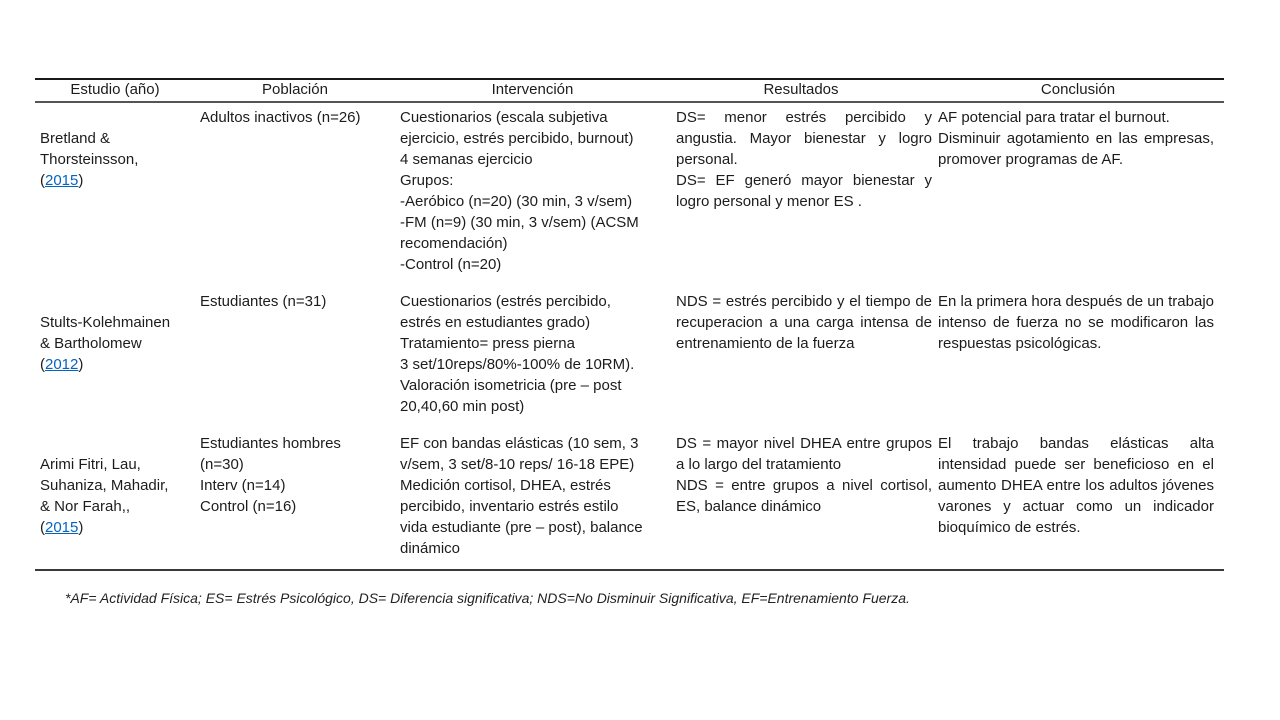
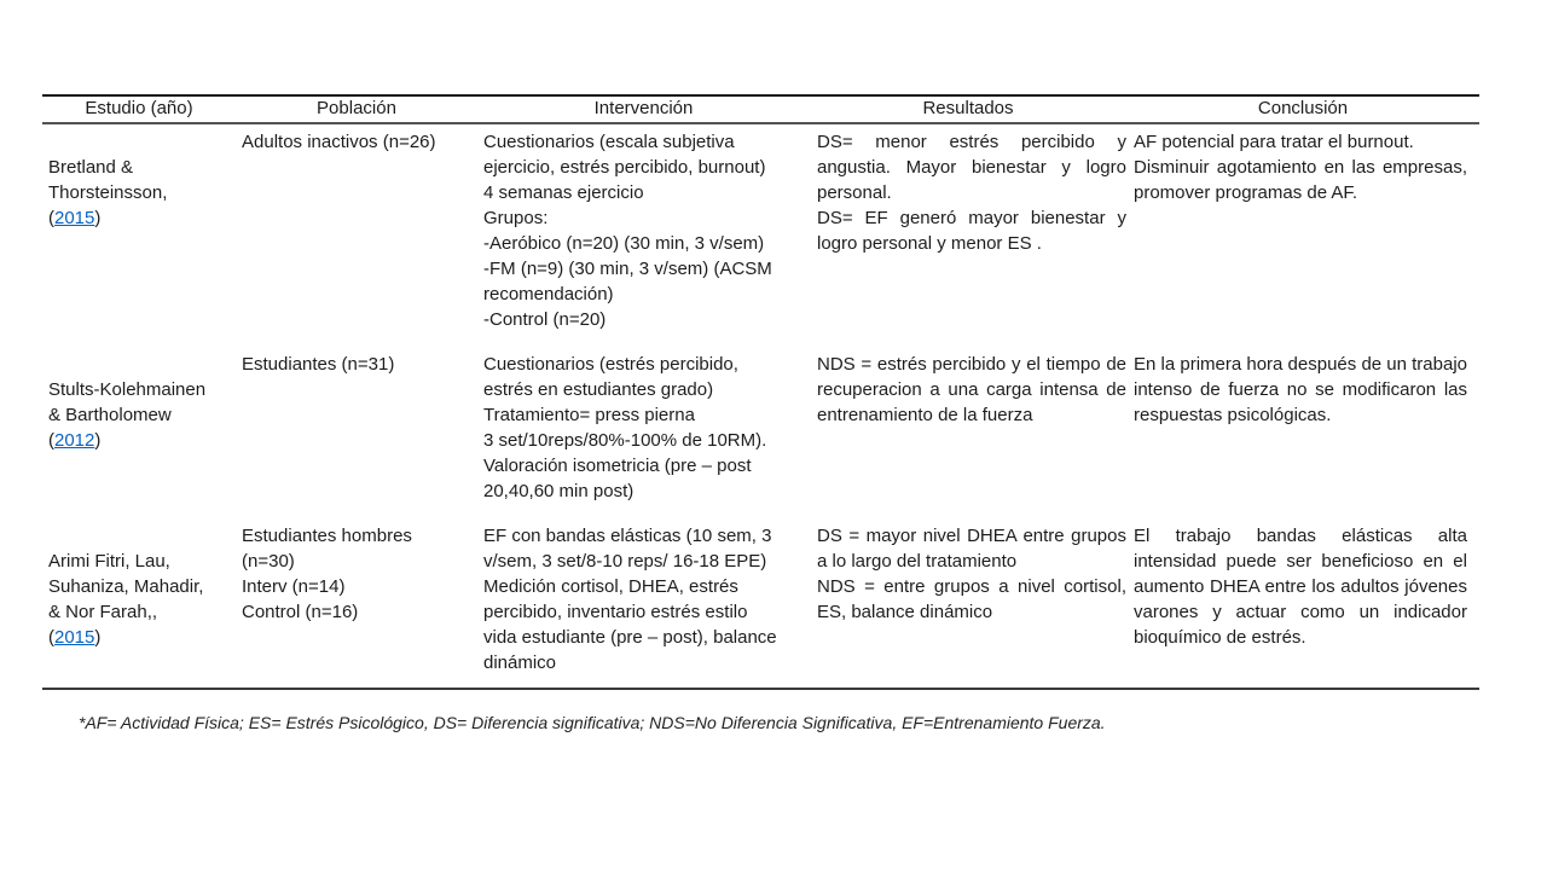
  Estudio (año)
  Población
  Intervención
  Resultados
  Conclusión
  Bretland &
  Thorsteinsson,
  (2015)
  Adultos inactivos (n=26)
  Cuestionarios (escala subjetiva
  ejercicio, estrés percibido, burnout)
  4 semanas ejercicio
  Grupos:
  -Aeróbico (n=20) (30 min, 3 v/sem)
  -FM (n=9) (30 min, 3 v/sem) (ACSM
  recomendación)
  -Control (n=20)
  DS= menor estrés percibido y angustia. Mayor bienestar y logro personal.
  DS= EF generó mayor bienestar y logro personal y menor ES .
  AF potencial para tratar el burnout.
  Disminuir agotamiento en las empresas, promover programas de AF.
  Stults-Kolehmainen
  & Bartholomew
  (2012)
  Estudiantes (n=31)
  Cuestionarios (estrés percibido,
  estrés en estudiantes grado)
  Tratamiento= press pierna
  3 set/10reps/80%-100% de 10RM).
  Valoración isometricia (pre – post
  20,40,60 min post)
  NDS = estrés percibido y el tiempo de recuperacion a una carga intensa de entrenamiento de la fuerza
  En la primera hora después de un trabajo intenso de fuerza no se modificaron las respuestas psicológicas.
  Arimi Fitri, Lau,
  Suhaniza, Mahadir,
  & Nor Farah,,
  (2015)
  Estudiantes hombres
  (n=30)
  Interv (n=14)
  Control (n=16)
  EF con bandas elásticas (10 sem, 3
  v/sem, 3 set/8-10 reps/ 16-18 EPE)
  Medición cortisol, DHEA, estrés
  percibido, inventario estrés estilo
  vida estudiante (pre – post), balance
  dinámico
  DS = mayor nivel DHEA entre grupos a lo largo del tratamiento
  NDS = entre grupos a nivel cortisol, ES, balance dinámico
  El trabajo bandas elásticas alta intensidad puede ser beneficioso en el aumento DHEA entre los adultos jóvenes varones y actuar como un indicador bioquímico de estrés.
- *AF= Actividad Física; ES= Estrés Psicológico, DS= Diferencia significativa; NDS=No Disminuir Significativa, EF=Entrenamiento Fuerza.
+ *AF= Actividad Física; ES= Estrés Psicológico, DS= Diferencia significativa; NDS=No Diferencia Significativa, EF=Entrenamiento Fuerza.
